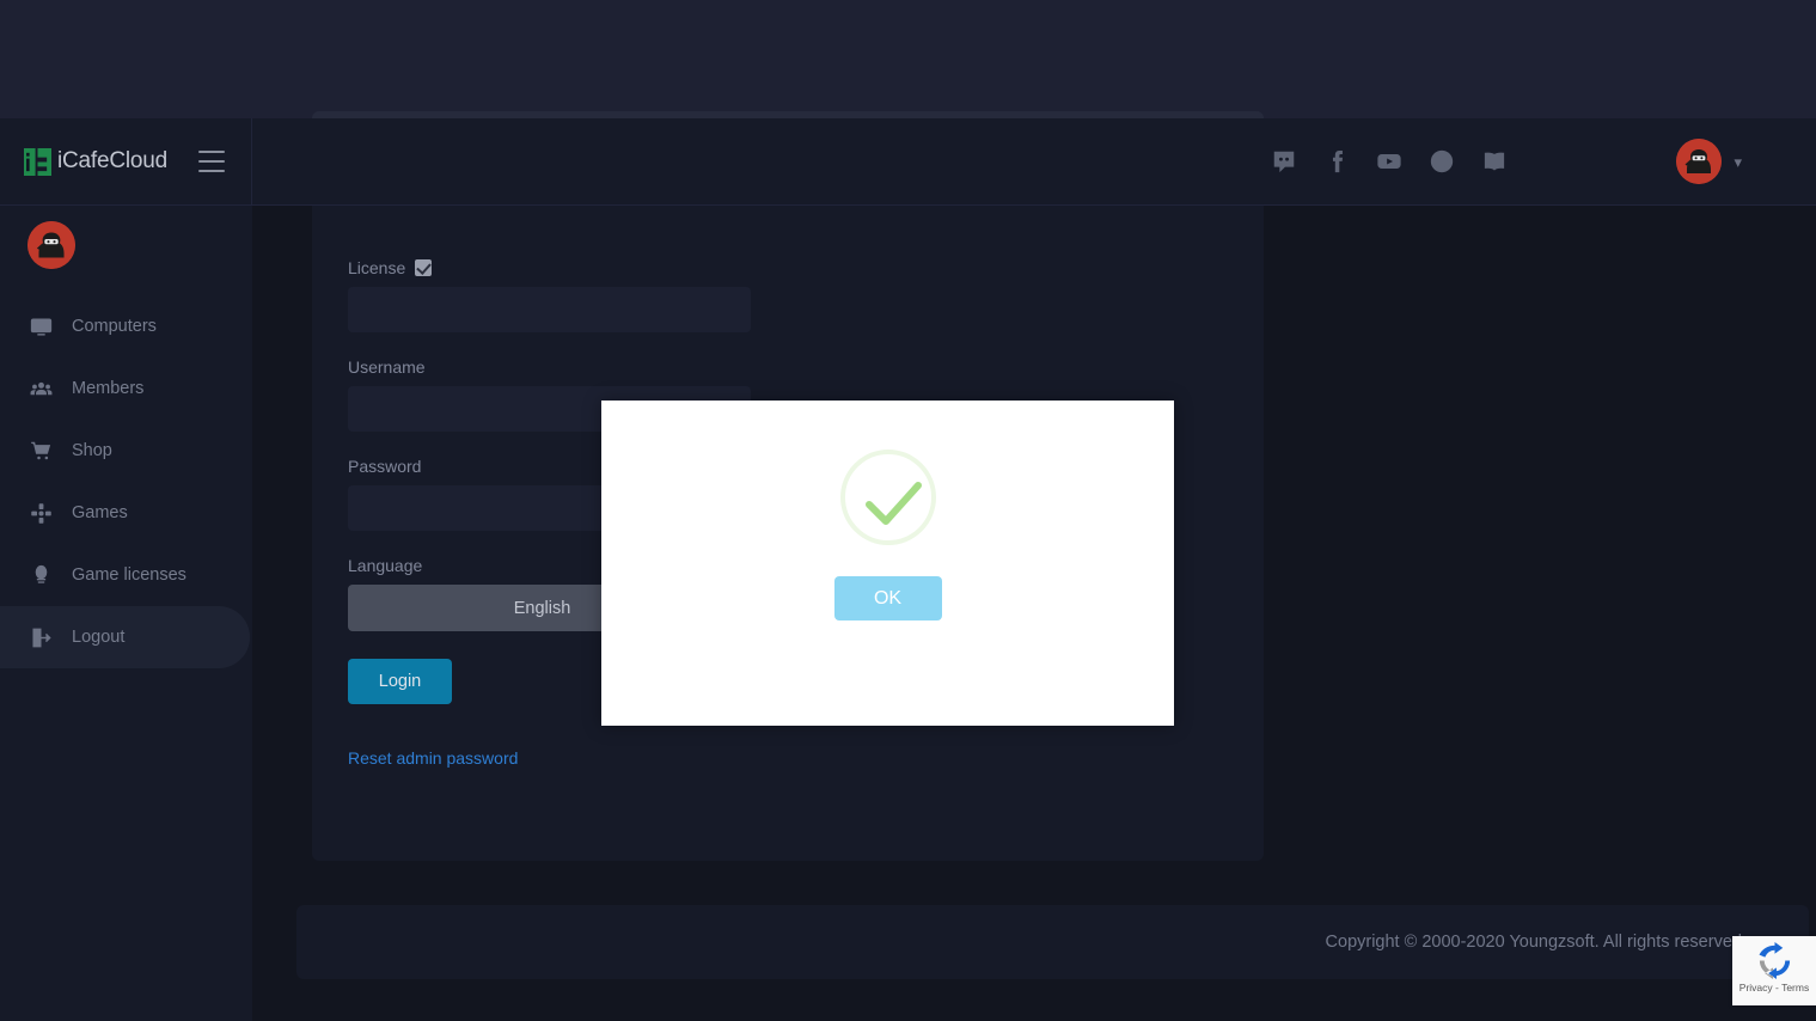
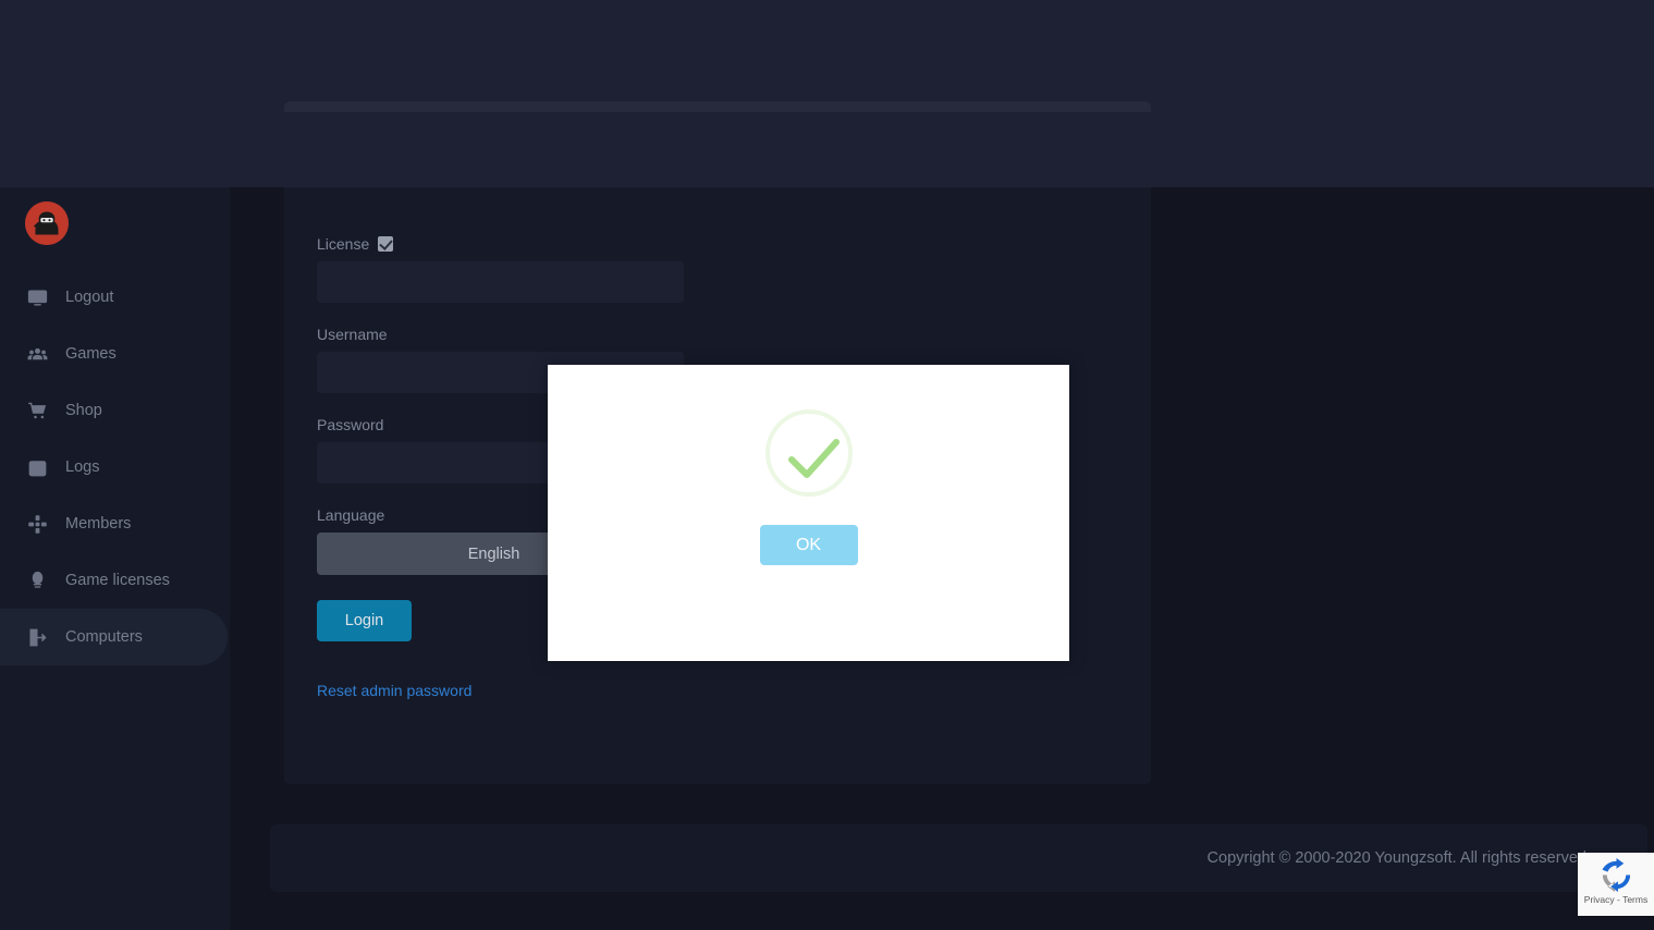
- iCafeCloud
- ▾
- Computers
+ Logout
- Members
+ Games
  Shop
+ Logs
- Games
+ Members
  Game licenses
- Logout
+ Computers
  License
  Username
  Password
  Language
  English
  Login
  Reset admin password
  Copyright © 2000-2020 Youngzsoft. All rights reserve
  OK
  Privacy - Terms
